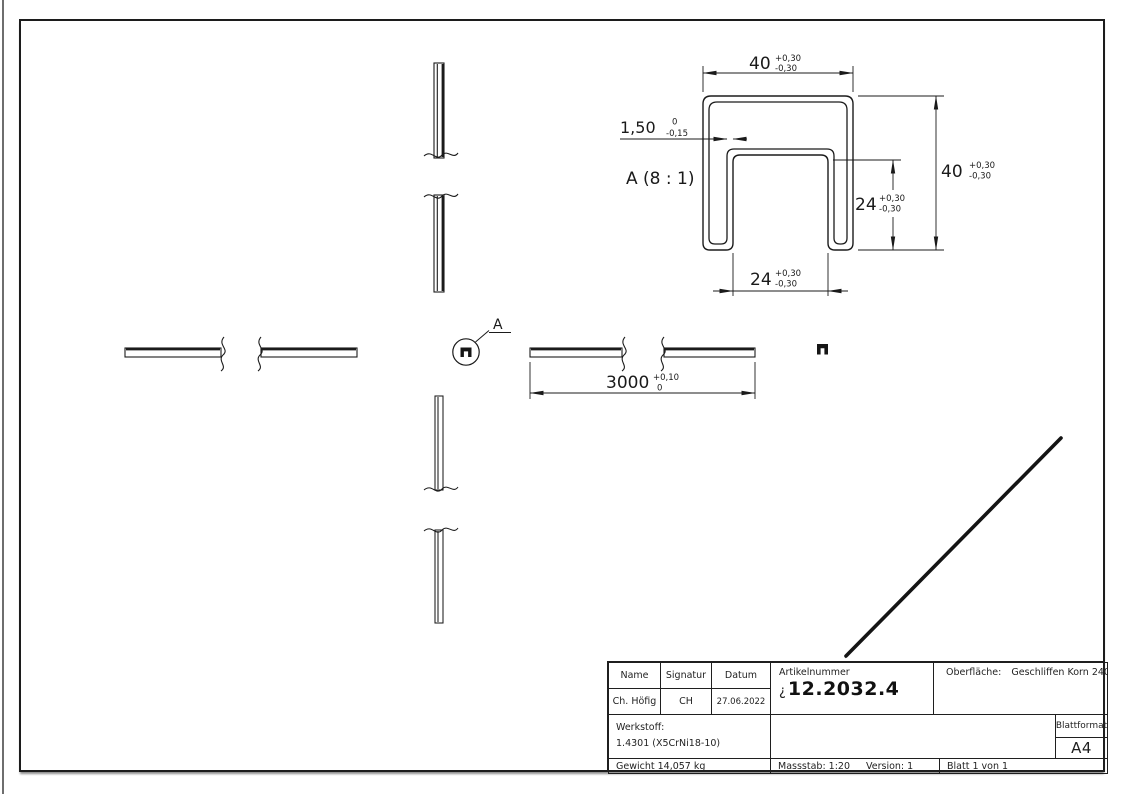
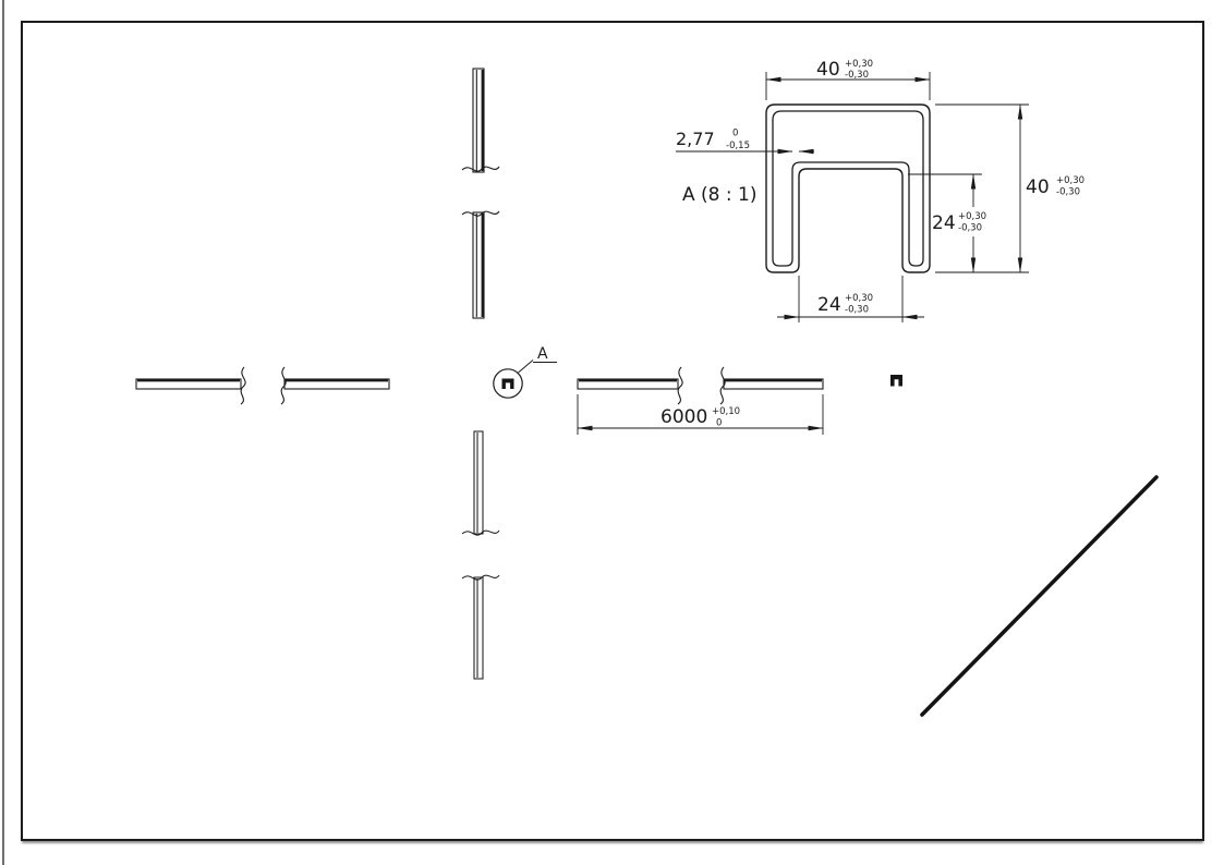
- 3000
+ 6000
  +0,10
  0
  A
  40
  +0,30
  -0,30
- 1,50
+ 2,77
  0
  -0,15
  A (8 : 1)
  40
  +0,30
  -0,30
  24
  +0,30
  -0,30
  24
  +0,30
  -0,30
- Name
- Signatur
- Datum
- Ch. Höfig
- CH
- 27.06.2022
- Werkstoff:
- 1.4301 (X5CrNi18-10)
- Gewicht 14,057 kg
- Artikelnummer
- ¿
- 12.2032.4
- Oberfläche:
- Geschliffen Korn 240
- Blattformat
- A4
- Massstab: 1:20
- Version: 1
- Blatt 1 von 1
